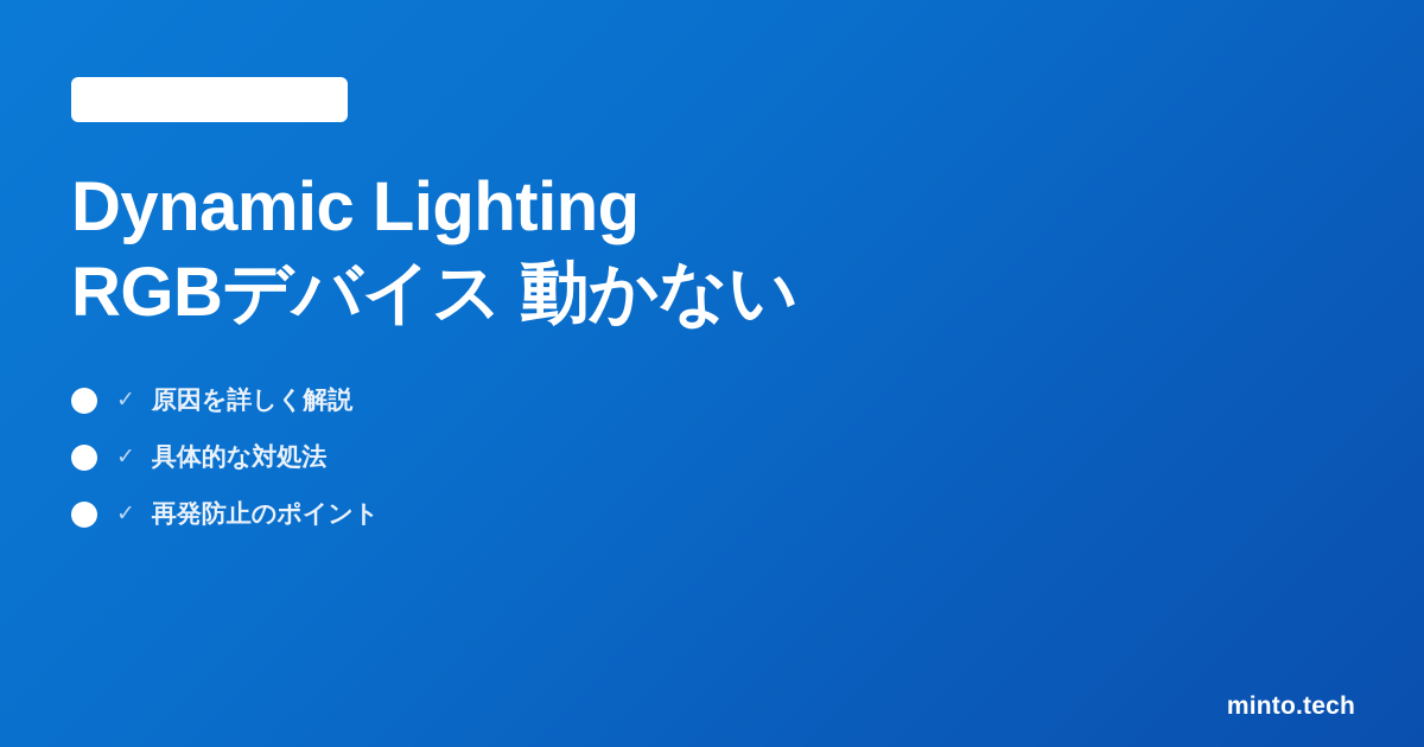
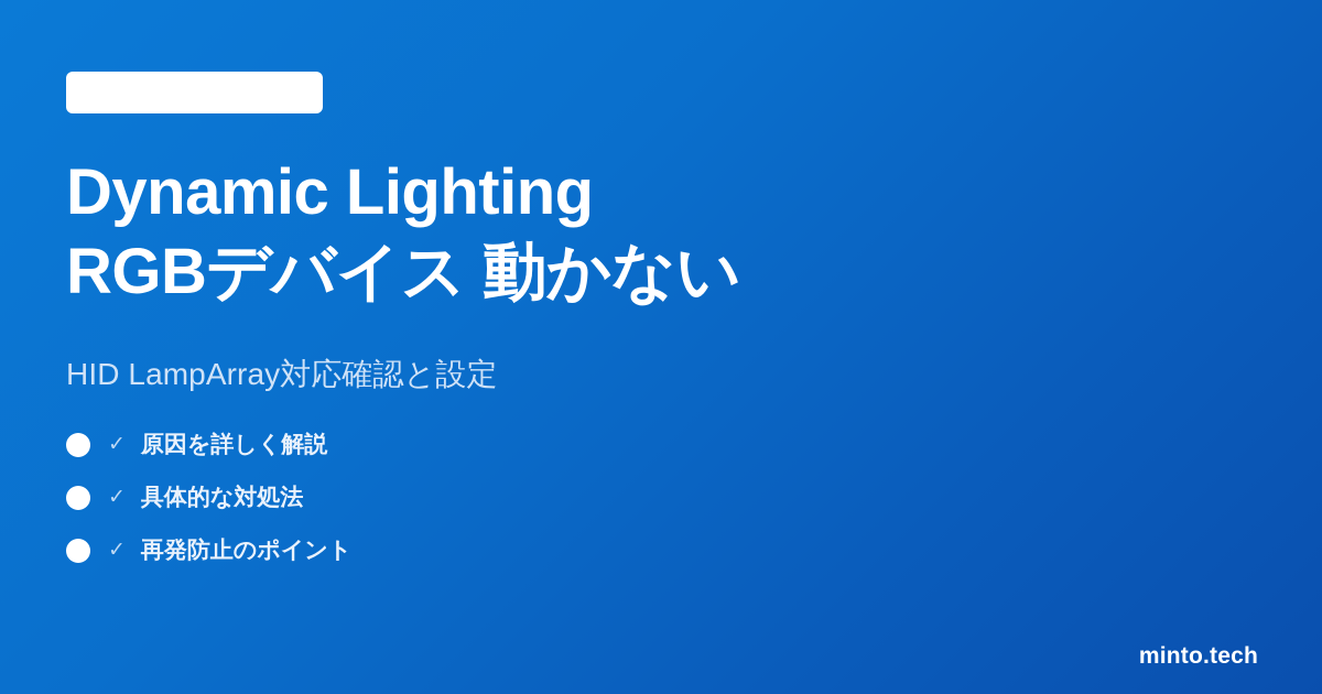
  Dynamic Lighting
  RGBデバイス 動かない
+ HID LampArray対応確認と設定
  ✓
  原因を詳しく解説
  ✓
  具体的な対処法
  ✓
  再発防止のポイント
  minto.tech
